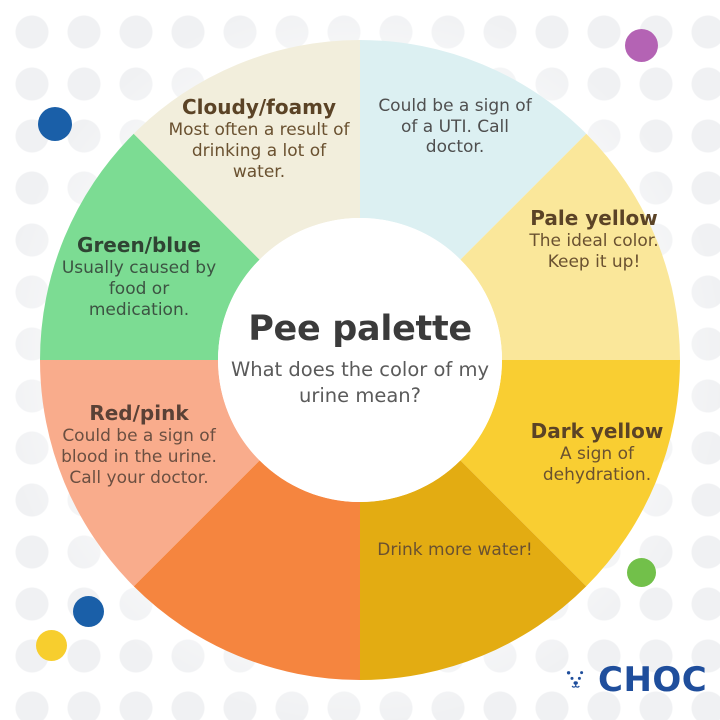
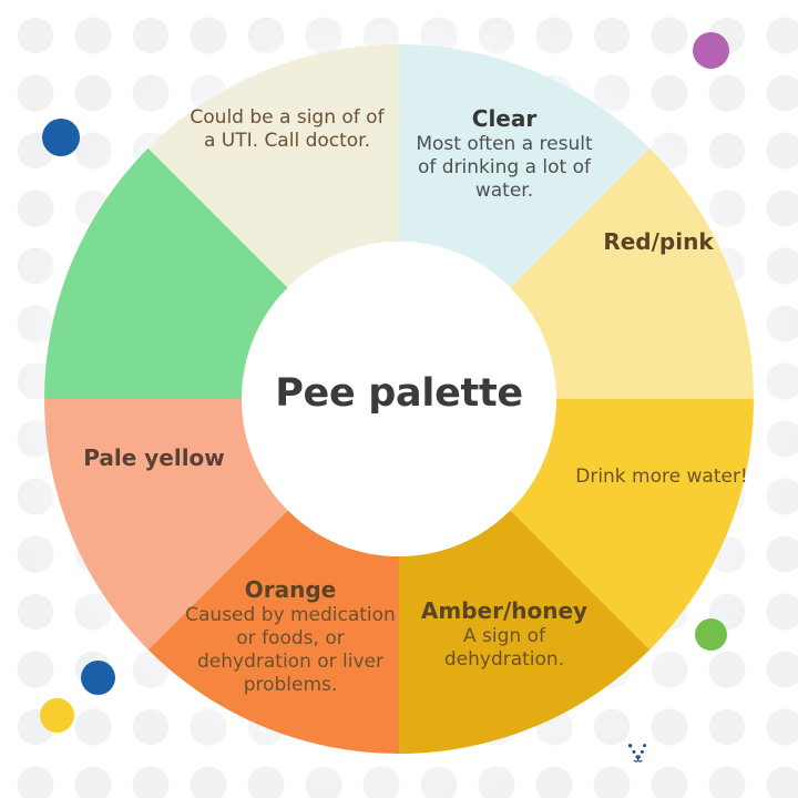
  Pee palette
- What does the color of my urine mean?
- Cloudy/foamy
- Most often a result of drinking a lot of water.
+ Could be a sign of of a UTI. Call doctor.
+ Clear
- Could be a sign of of a UTI. Call doctor.
+ Most often a result of drinking a lot of water.
- Pale yellow
+ Red/pink
- The ideal color. Keep it up!
- Dark yellow
- A sign of dehydration.
+ Drink more water!
+ Amber/honey
- Drink more water!
+ A sign of dehydration.
+ Orange
+ Caused by medication or foods, or dehydration or liver problems.
- Red/pink
+ Pale yellow
- Could be a sign of blood in the urine. Call your doctor.
- Green/blue
- Usually caused by food or medication.
- CHOC
